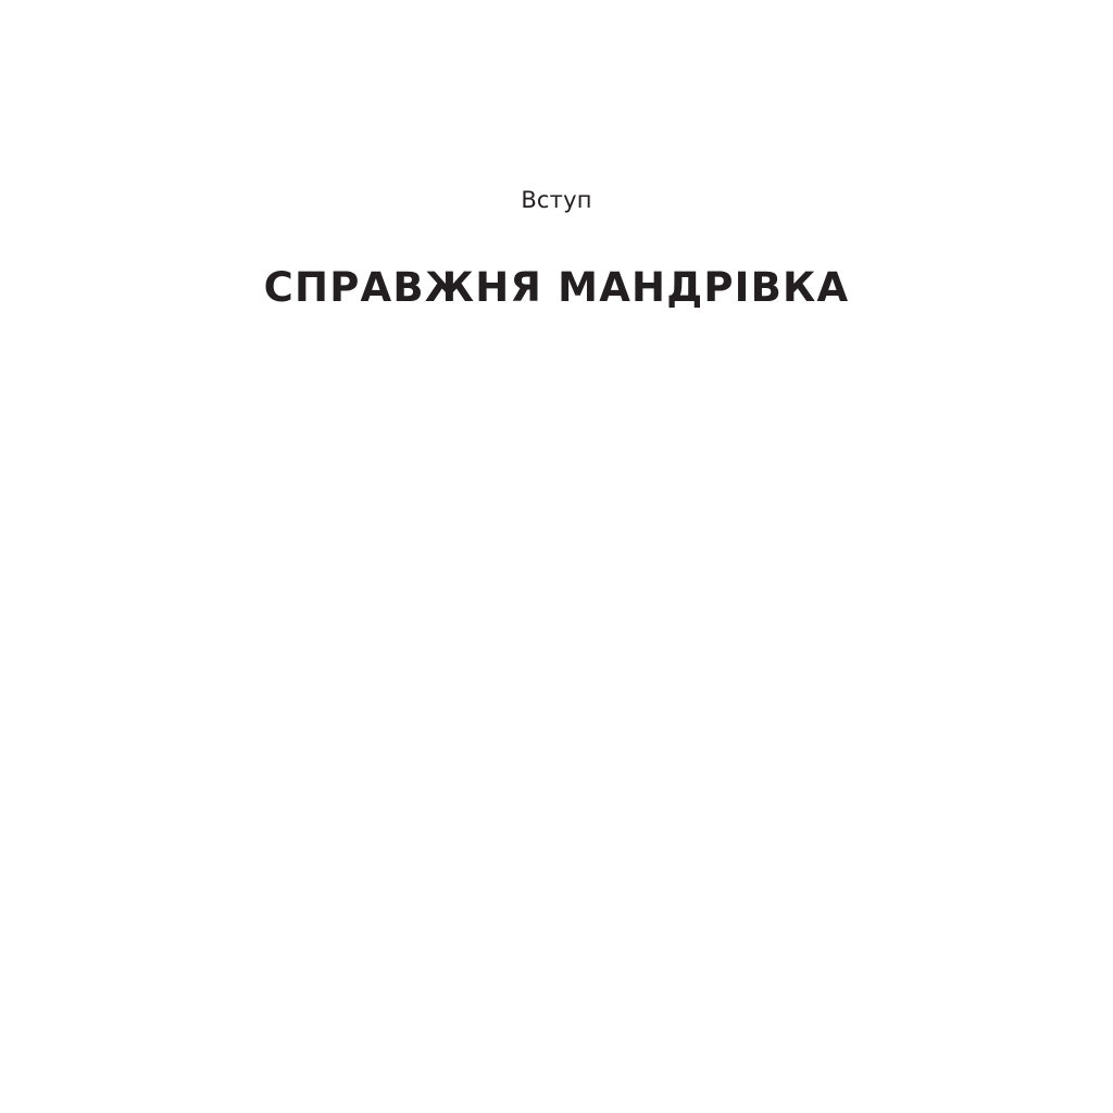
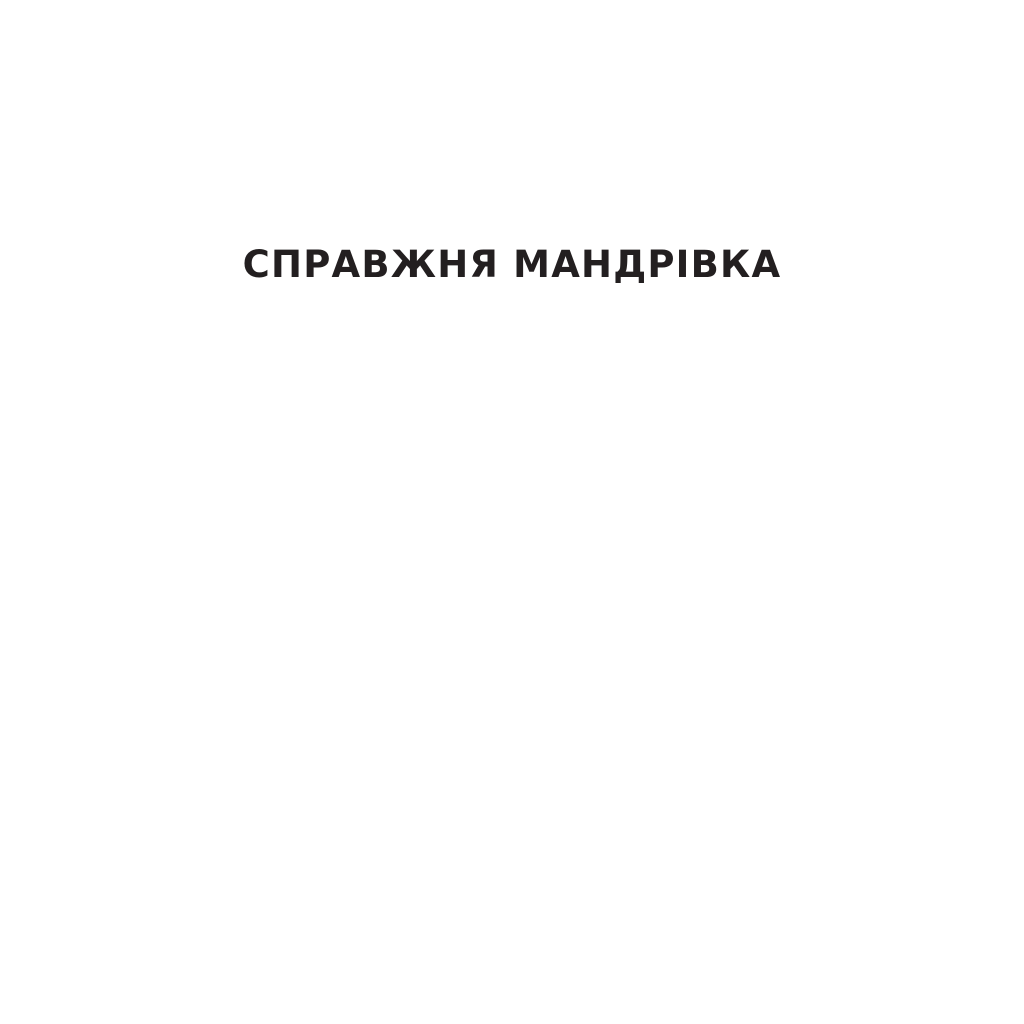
- Вступ
  СПРАВЖНЯ МАНДРІВКА
